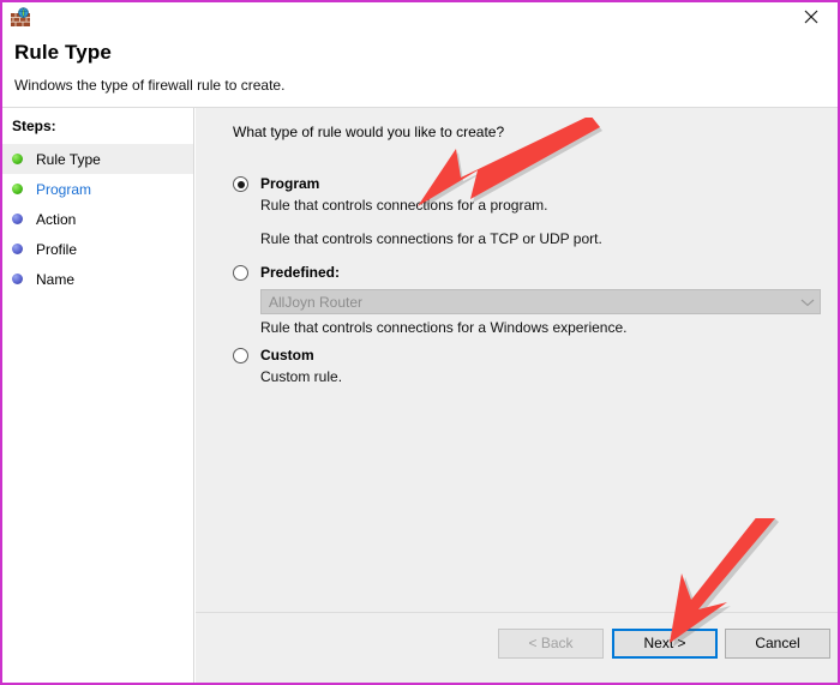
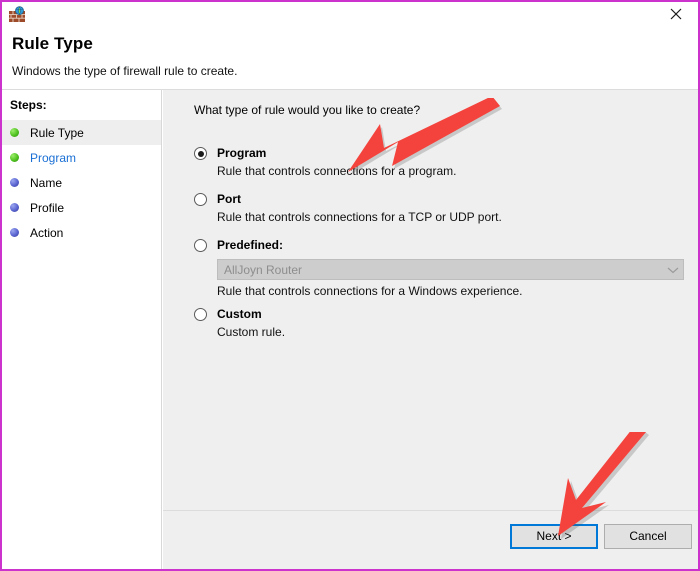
  Rule Type
  Windows the type of firewall rule to create.
  Steps:
  Rule Type
  Program
- Action
+ Name
  Profile
- Name
+ Action
  What type of rule would you like to create?
  Program
  Rule that controls connetions for a program.
+ Port
  Rule that controls connections for a TCP or UDP port.
  Predefined:
  AllJoyn Router
  Rule that controls connections for a Windows experience.
  Custom
  Custom rule.
- < Back
  Next >
  Cancel
